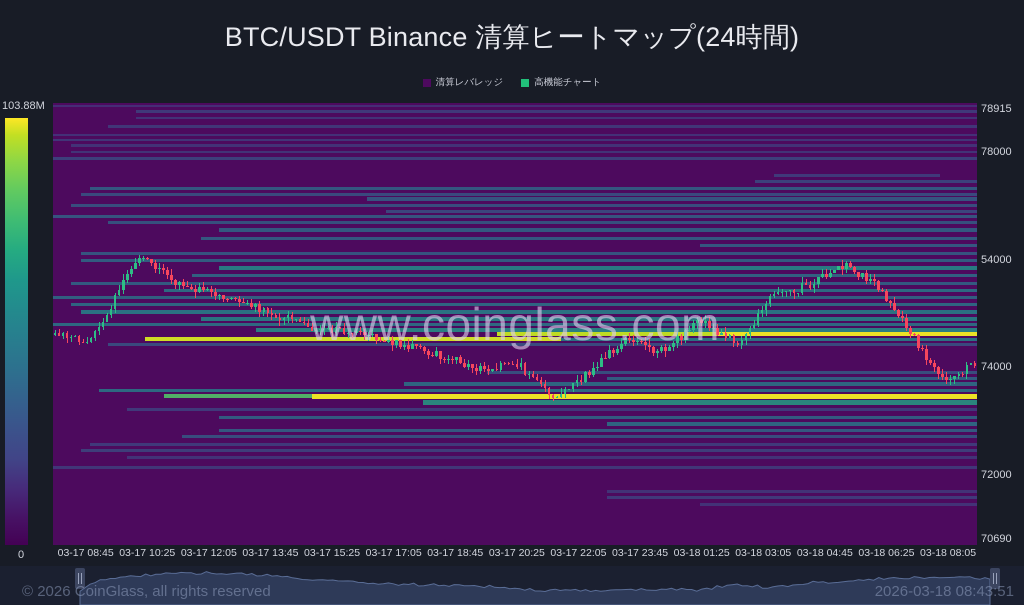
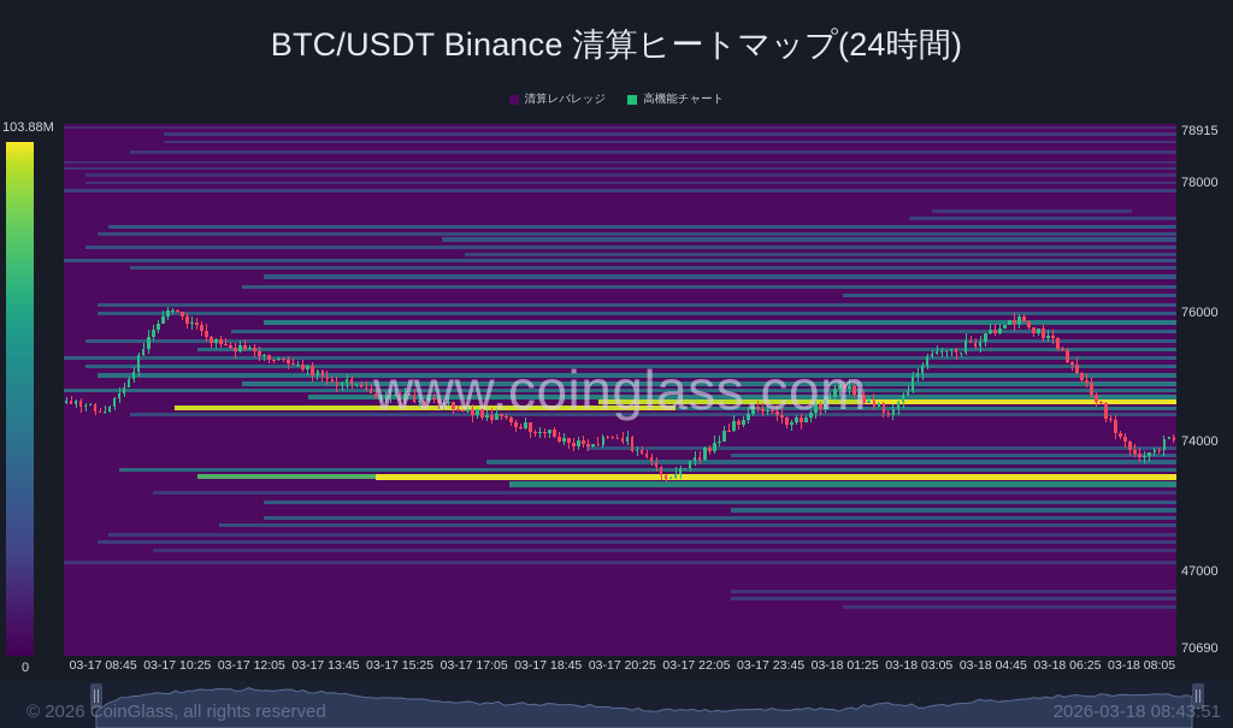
  BTC/USDT Binance 清算ヒートマップ(24時間)
  清算レバレッジ
  高機能チャート
  103.88M
  0
  www.coinglass.com
  78915
  78000
- 54000
+ 76000
  74000
- 72000
+ 47000
  70690
  03-17 08:45
  03-17 10:25
  03-17 12:05
  03-17 13:45
  03-17 15:25
  03-17 17:05
  03-17 18:45
  03-17 20:25
  03-17 22:05
  03-17 23:45
  03-18 01:25
  03-18 03:05
  03-18 04:45
  03-18 06:25
  03-18 08:05
  © 2026 CoinGlass, all rights reserved
  2026-03-18 08:43:51
